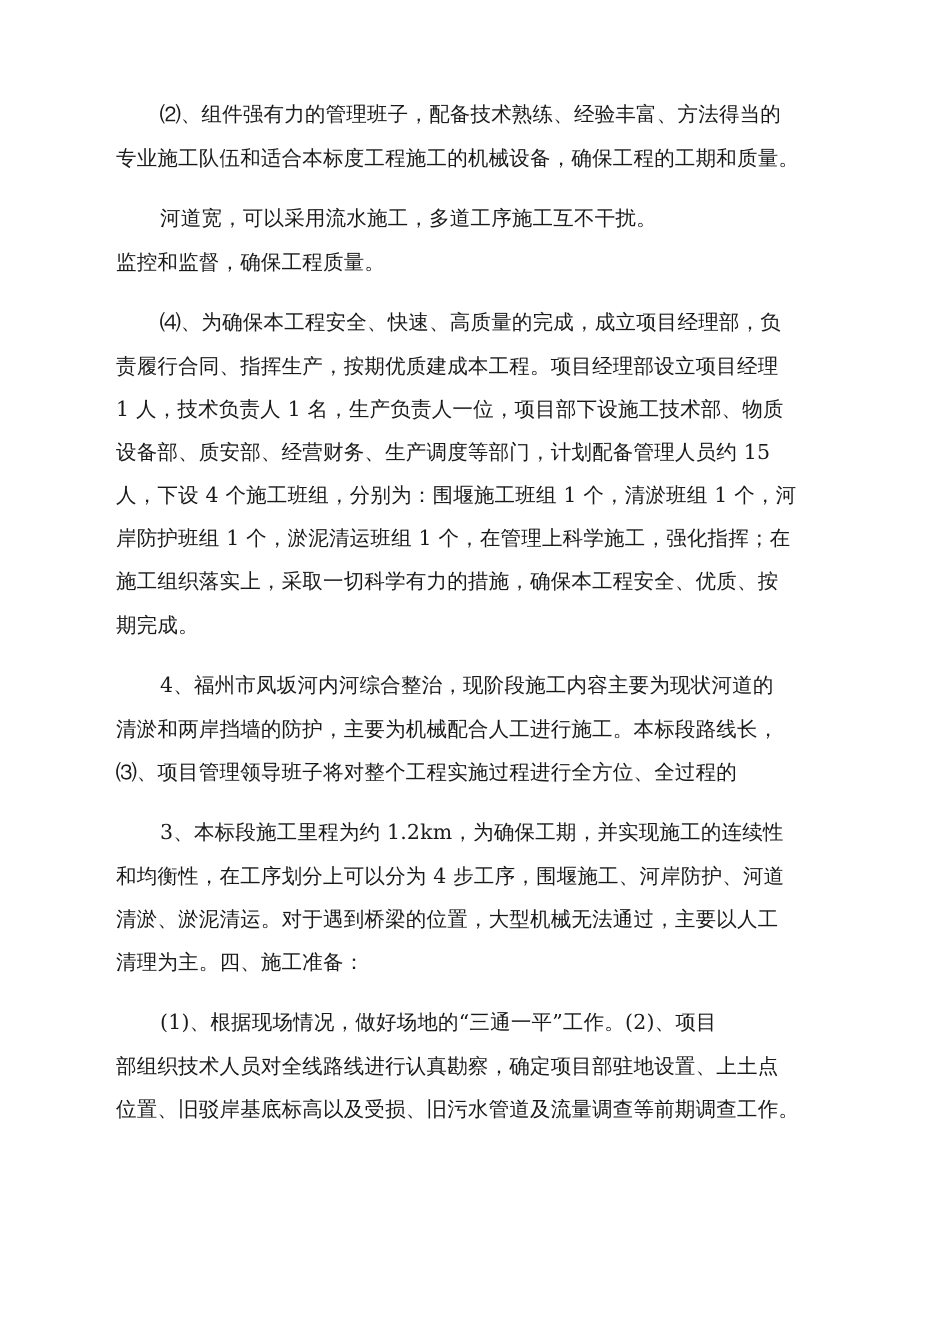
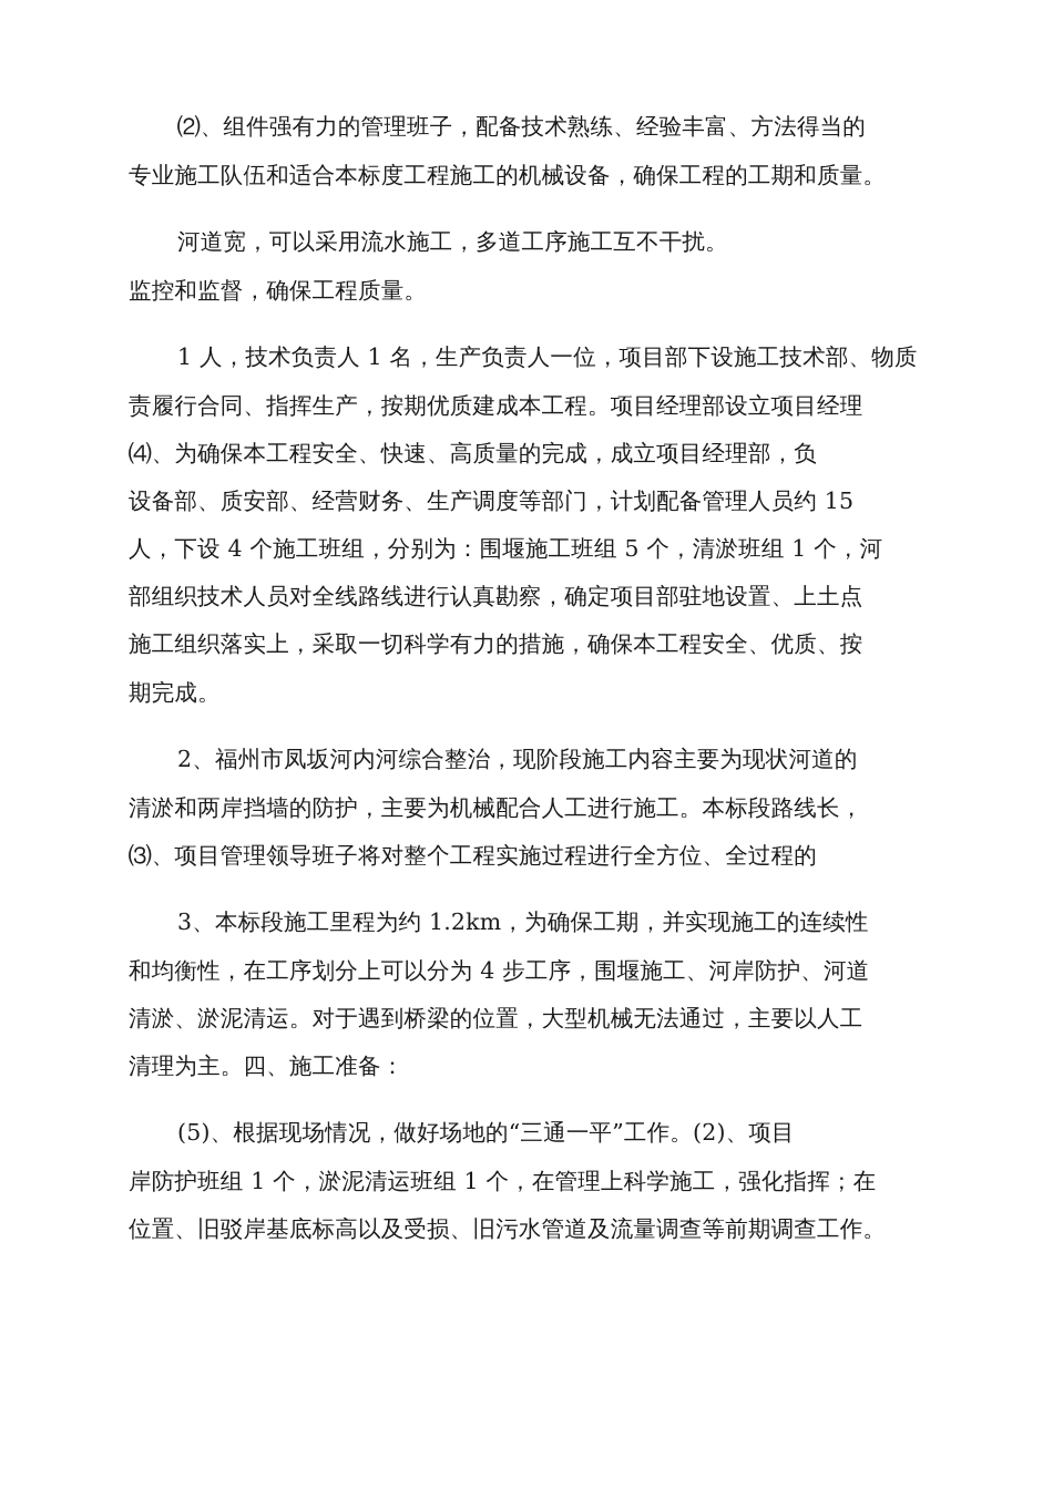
  ⑵、组件强有力的管理班子，配备技术熟练、经验丰富、方法得当的
  专业施工队伍和适合本标度工程施工的机械设备，确保工程的工期和质量。
  河道宽，可以采用流水施工，多道工序施工互不干扰。
  监控和监督，确保工程质量。
- ⑷、为确保本工程安全、快速、高质量的完成，成立项目经理部，负
+ 1 人，技术负责人 1 名，生产负责人一位，项目部下设施工技术部、物质
  责履行合同、指挥生产，按期优质建成本工程。项目经理部设立项目经理
- 1 人，技术负责人 1 名，生产负责人一位，项目部下设施工技术部、物质
+ ⑷、为确保本工程安全、快速、高质量的完成，成立项目经理部，负
  设备部、质安部、经营财务、生产调度等部门，计划配备管理人员约 15
- 人，下设 4 个施工班组，分别为：围堰施工班组 1 个，清淤班组 1 个，河
+ 人，下设 4 个施工班组，分别为：围堰施工班组 5 个，清淤班组 1 个，河
- 岸防护班组 1 个，淤泥清运班组 1 个，在管理上科学施工，强化指挥；在
+ 部组织技术人员对全线路线进行认真勘察，确定项目部驻地设置、上土点
  施工组织落实上，采取一切科学有力的措施，确保本工程安全、优质、按
  期完成。
- 4、福州市凤坂河内河综合整治，现阶段施工内容主要为现状河道的
+ 2、福州市凤坂河内河综合整治，现阶段施工内容主要为现状河道的
  清淤和两岸挡墙的防护，主要为机械配合人工进行施工。本标段路线长，
  ⑶、项目管理领导班子将对整个工程实施过程进行全方位、全过程的
  3、本标段施工里程为约 1.2km，为确保工期，并实现施工的连续性
  和均衡性，在工序划分上可以分为 4 步工序，围堰施工、河岸防护、河道
  清淤、淤泥清运。对于遇到桥梁的位置，大型机械无法通过，主要以人工
  清理为主。四、施工准备：
- (1)、根据现场情况，做好场地的“三通一平”工作。(2)、项目
+ (5)、根据现场情况，做好场地的“三通一平”工作。(2)、项目
- 部组织技术人员对全线路线进行认真勘察，确定项目部驻地设置、上土点
+ 岸防护班组 1 个，淤泥清运班组 1 个，在管理上科学施工，强化指挥；在
  位置、旧驳岸基底标高以及受损、旧污水管道及流量调查等前期调查工作。
